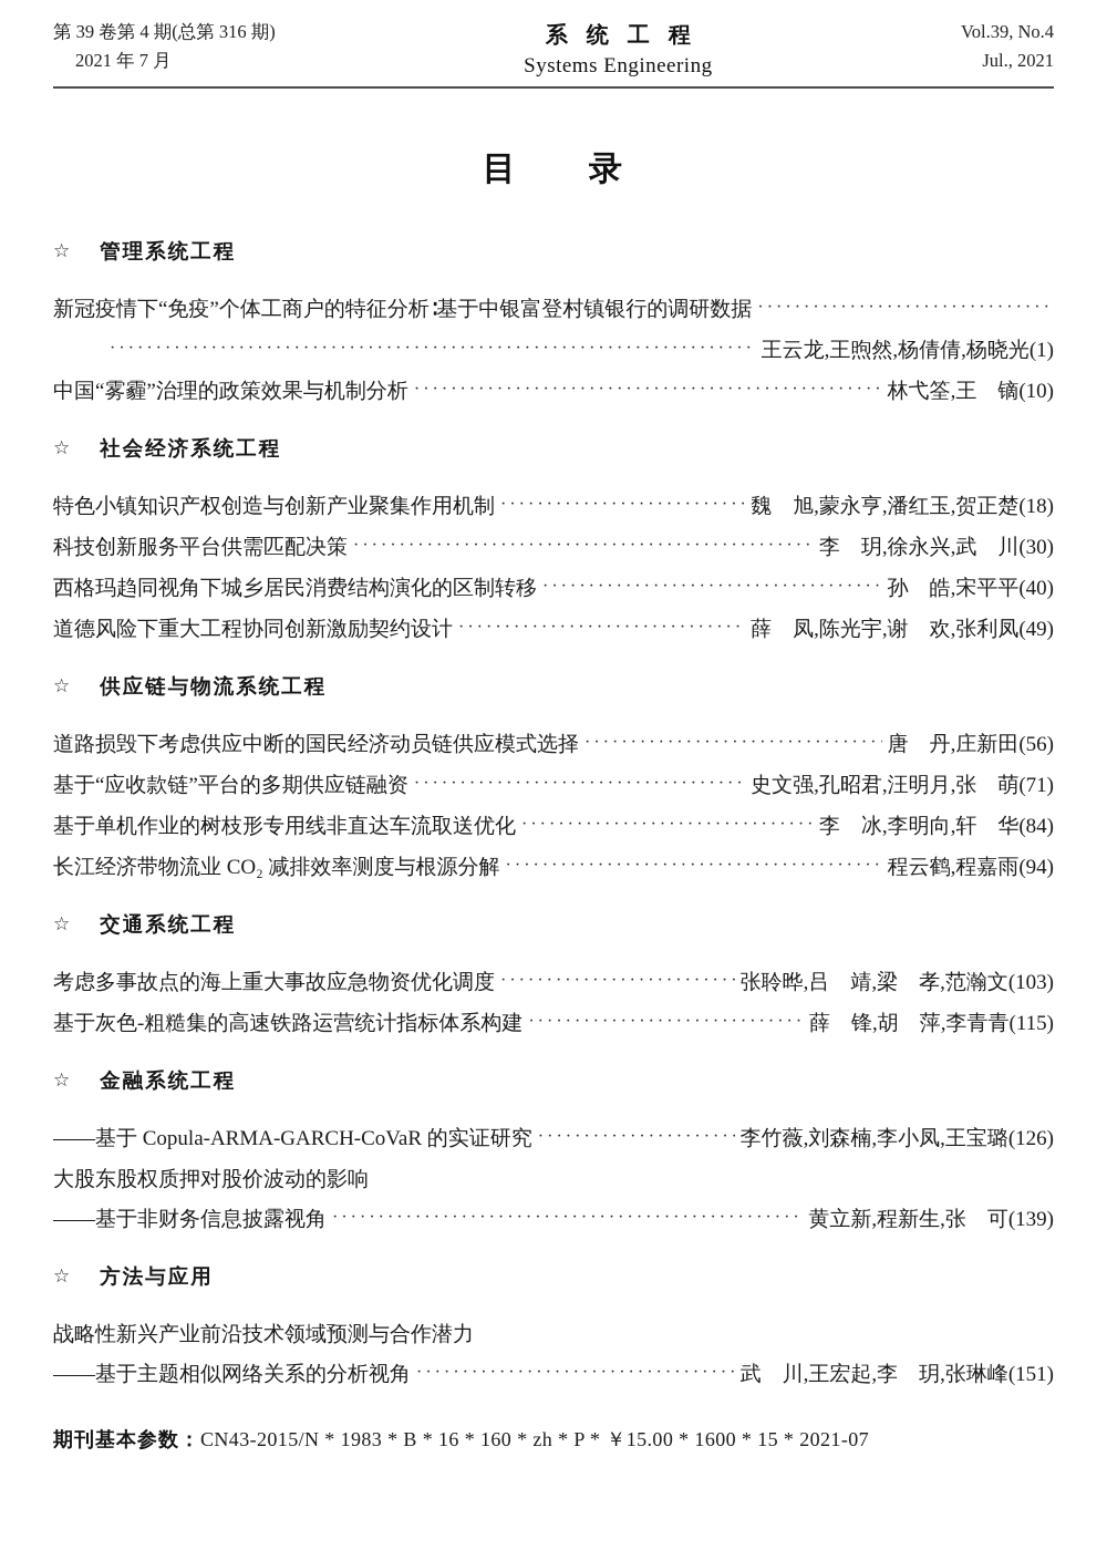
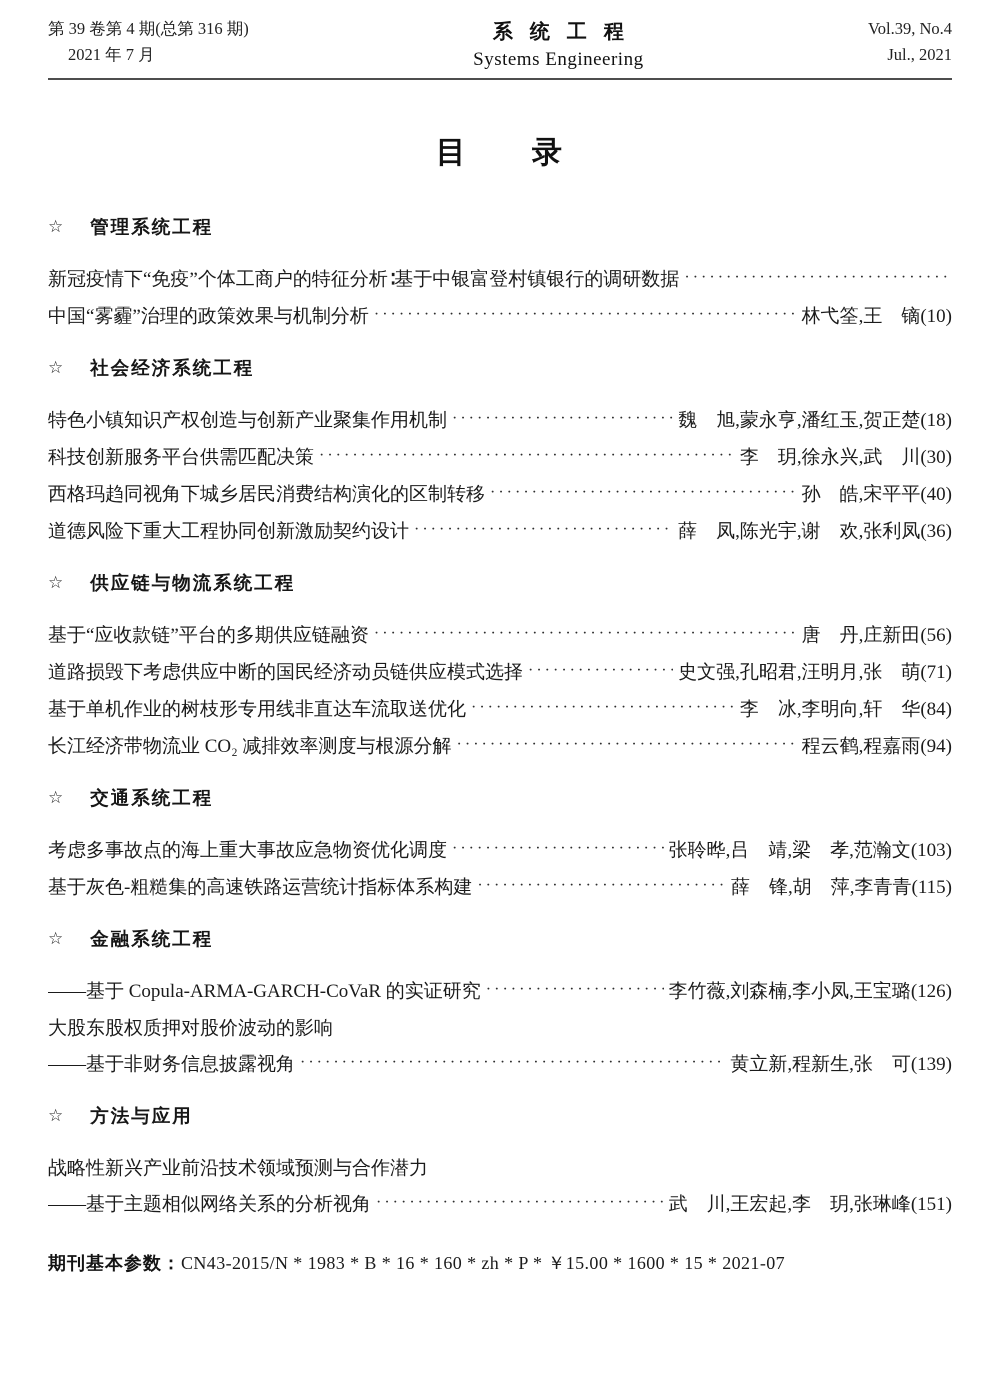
  第 39 卷第 4 期(总第 316 期)
  2021 年 7 月
  系统工程
  Systems Engineering
  Vol.39, No.4
  Jul., 2021
  目 录
  ☆
  管理系统工程
  新冠疫情下“免疫”个体工商户的特征分析∶基于中银富登村镇银行的调研数据
- 王云龙,王煦然,杨倩倩,杨晓光(1)
  中国“雾霾”治理的政策效果与机制分析
  林弋筌,王 镝(10)
  ☆
  社会经济系统工程
  特色小镇知识产权创造与创新产业聚集作用机制
  魏 旭,蒙永亨,潘红玉,贺正楚(18)
  科技创新服务平台供需匹配决策
  李 玥,徐永兴,武 川(30)
  西格玛趋同视角下城乡居民消费结构演化的区制转移
  孙 皓,宋平平(40)
  道德风险下重大工程协同创新激励契约设计
- 薛 凤,陈光宇,谢 欢,张利凤(49)
+ 薛 凤,陈光宇,谢 欢,张利凤(36)
  ☆
  供应链与物流系统工程
- 道路损毁下考虑供应中断的国民经济动员链供应模式选择
+ 基于“应收款链”平台的多期供应链融资
  唐 丹,庄新田(56)
- 基于“应收款链”平台的多期供应链融资
+ 道路损毁下考虑供应中断的国民经济动员链供应模式选择
  史文强,孔昭君,汪明月,张 萌(71)
  基于单机作业的树枝形专用线非直达车流取送优化
  李 冰,李明向,轩 华(84)
  长江经济带物流业 CO₂ 减排效率测度与根源分解
  程云鹤,程嘉雨(94)
  ☆
  交通系统工程
  考虑多事故点的海上重大事故应急物资优化调度
  张聆晔,吕 靖,梁 孝,范瀚文(103)
  基于灰色-粗糙集的高速铁路运营统计指标体系构建
  薛 锋,胡 萍,李青青(115)
  ☆
  金融系统工程
  ——基于 Copula-ARMA-GARCH-CoVaR 的实证研究
  李竹薇,刘森楠,李小凤,王宝璐(126)
  大股东股权质押对股价波动的影响
  ——基于非财务信息披露视角
  黄立新,程新生,张 可(139)
  ☆
  方法与应用
  战略性新兴产业前沿技术领域预测与合作潜力
  ——基于主题相似网络关系的分析视角
  武 川,王宏起,李 玥,张琳峰(151)
  期刊基本参数：
  CN43-2015/N * 1983 * B * 16 * 160 * zh * P * ￥15.00 * 1600 * 15 * 2021-07
